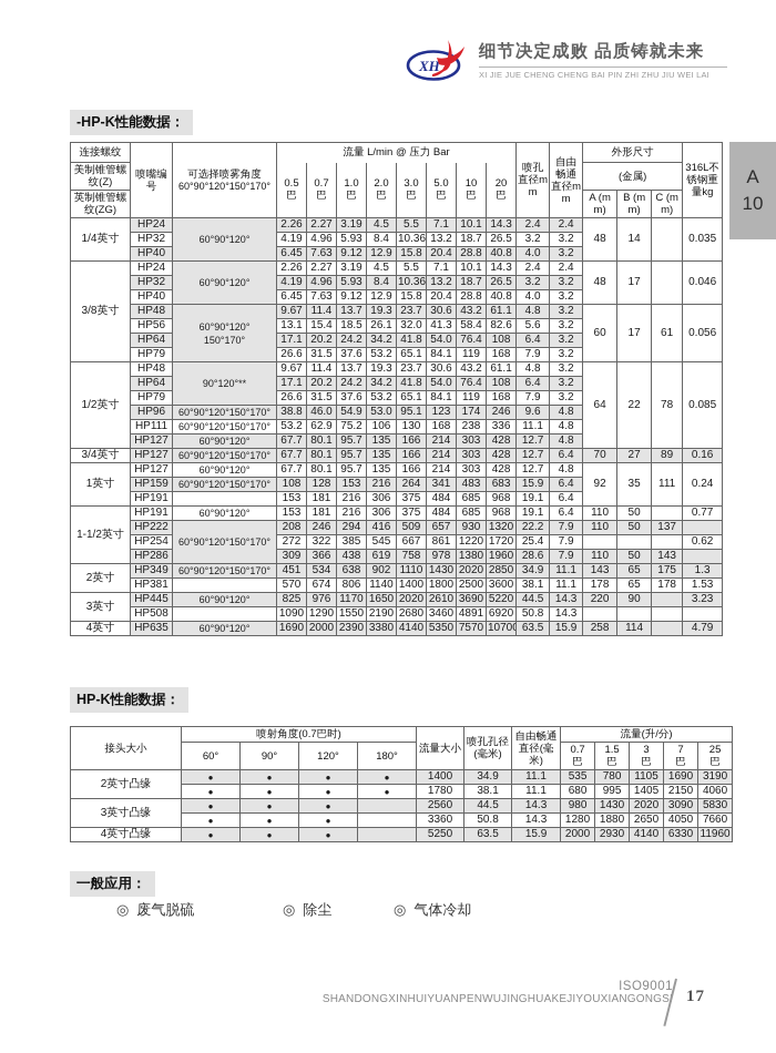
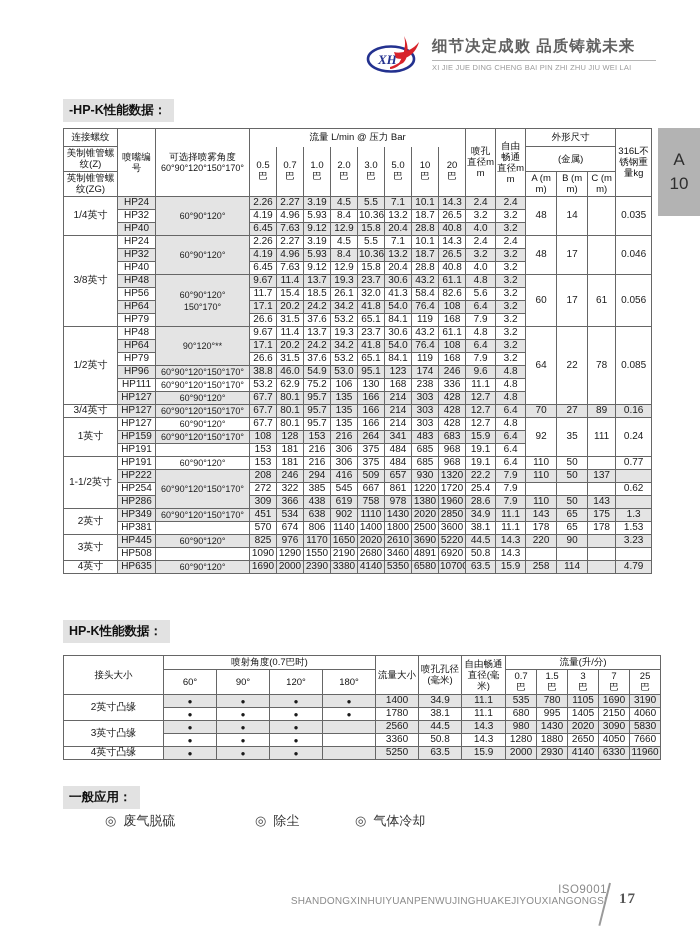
  XH
  细节决定成败 品质铸就未来
- XI JIE JUE CHENG CHENG BAI PIN ZHI ZHU JIU WEI LAI
+ XI JIE JUE DING CHENG BAI PIN ZHI ZHU JIU WEI LAI
  A
  10
  -HP-K性能数据：
  连接螺纹	喷嘴编号	可选择喷雾角度 60°90°120°150°170°	流量 L/min @ 压力 Bar	喷孔直径mm	自由畅通直径mm	外形尺寸	316L不锈钢重量kg
  美制锥管螺纹(Z)	0.5巴	0.7巴	1.0巴	2.0巴	3.0巴	5.0巴	10巴	20巴	(金属)
  英制锥管螺纹(ZG)	A (mm)	B (mm)	C (mm)
  1/4英寸	HP24	60°90°120°	2.26	2.27	3.19	4.5	5.5	7.1	10.1	14.3	2.4	2.4	48	14		0.035
  HP32	4.19	4.96	5.93	8.4	10.36	13.2	18.7	26.5	3.2	3.2
  HP40	6.45	7.63	9.12	12.9	15.8	20.4	28.8	40.8	4.0	3.2
  3/8英寸	HP24	60°90°120°	2.26	2.27	3.19	4.5	5.5	7.1	10.1	14.3	2.4	2.4	48	17		0.046
  HP32	4.19	4.96	5.93	8.4	10.36	13.2	18.7	26.5	3.2	3.2
  HP40	6.45	7.63	9.12	12.9	15.8	20.4	28.8	40.8	4.0	3.2
  HP48	60°90°120°150°170°	9.67	11.4	13.7	19.3	23.7	30.6	43.2	61.1	4.8	3.2	60	17	61	0.056
- HP56	13.1	15.4	18.5	26.1	32.0	41.3	58.4	82.6	5.6	3.2
+ HP56	11.7	15.4	18.5	26.1	32.0	41.3	58.4	82.6	5.6	3.2
  HP64	17.1	20.2	24.2	34.2	41.8	54.0	76.4	108	6.4	3.2
  HP79	26.6	31.5	37.6	53.2	65.1	84.1	119	168	7.9	3.2
  1/2英寸	HP48	90°120°**	9.67	11.4	13.7	19.3	23.7	30.6	43.2	61.1	4.8	3.2	64	22	78	0.085
  HP64	17.1	20.2	24.2	34.2	41.8	54.0	76.4	108	6.4	3.2
  HP79	26.6	31.5	37.6	53.2	65.1	84.1	119	168	7.9	3.2
  HP96	60°90°120°150°170°	38.8	46.0	54.9	53.0	95.1	123	174	246	9.6	4.8
  HP111	60°90°120°150°170°	53.2	62.9	75.2	106	130	168	238	336	11.1	4.8
  HP127	60°90°120°	67.7	80.1	95.7	135	166	214	303	428	12.7	4.8
  3/4英寸	HP127	60°90°120°150°170°	67.7	80.1	95.7	135	166	214	303	428	12.7	6.4	70	27	89	0.16
  1英寸	HP127	60°90°120°	67.7	80.1	95.7	135	166	214	303	428	12.7	4.8	92	35	111	0.24
  HP159	60°90°120°150°170°	108	128	153	216	264	341	483	683	15.9	6.4
  HP191		153	181	216	306	375	484	685	968	19.1	6.4
  1-1/2英寸	HP191	60°90°120°	153	181	216	306	375	484	685	968	19.1	6.4	110	50		0.77
  HP222	60°90°120°150°170°	208	246	294	416	509	657	930	1320	22.2	7.9	110	50	137
  HP254	272	322	385	545	667	861	1220	1720	25.4	7.9				0.62
  HP286	309	366	438	619	758	978	1380	1960	28.6	7.9	110	50	143
  2英寸	HP349	60°90°120°150°170°	451	534	638	902	1110	1430	2020	2850	34.9	11.1	143	65	175	1.3
  HP381		570	674	806	1140	1400	1800	2500	3600	38.1	11.1	178	65	178	1.53
  3英寸	HP445	60°90°120°	825	976	1170	1650	2020	2610	3690	5220	44.5	14.3	220	90		3.23
  HP508		1090	1290	1550	2190	2680	3460	4891	6920	50.8	14.3
- 4英寸	HP635	60°90°120°	1690	2000	2390	3380	4140	5350	7570	10700	63.5	15.9	258	114		4.79
+ 4英寸	HP635	60°90°120°	1690	2000	2390	3380	4140	5350	6580	10700	63.5	15.9	258	114		4.79
  HP-K性能数据：
  接头大小	喷射角度(0.7巴时)	流量大小	喷孔孔径(毫米)	自由畅通直径(毫米)	流量(升/分)
  60°	90°	120°	180°	0.7巴	1.5巴	3巴	7巴	25巴
  2英寸凸缘	●	●	●	●	1400	34.9	11.1	535	780	1105	1690	3190
  ●	●	●	●	1780	38.1	11.1	680	995	1405	2150	4060
  3英寸凸缘	●	●	●		2560	44.5	14.3	980	1430	2020	3090	5830
  ●	●	●		3360	50.8	14.3	1280	1880	2650	4050	7660
  4英寸凸缘	●	●	●		5250	63.5	15.9	2000	2930	4140	6330	11960
  一般应用：
  ◎ 废气脱硫
  ◎ 除尘
  ◎ 气体冷却
  ISO9001
  SHANDONGXINHUIYUANPENWUJINGHUAKEJIYOUXIANGONGS
  17
